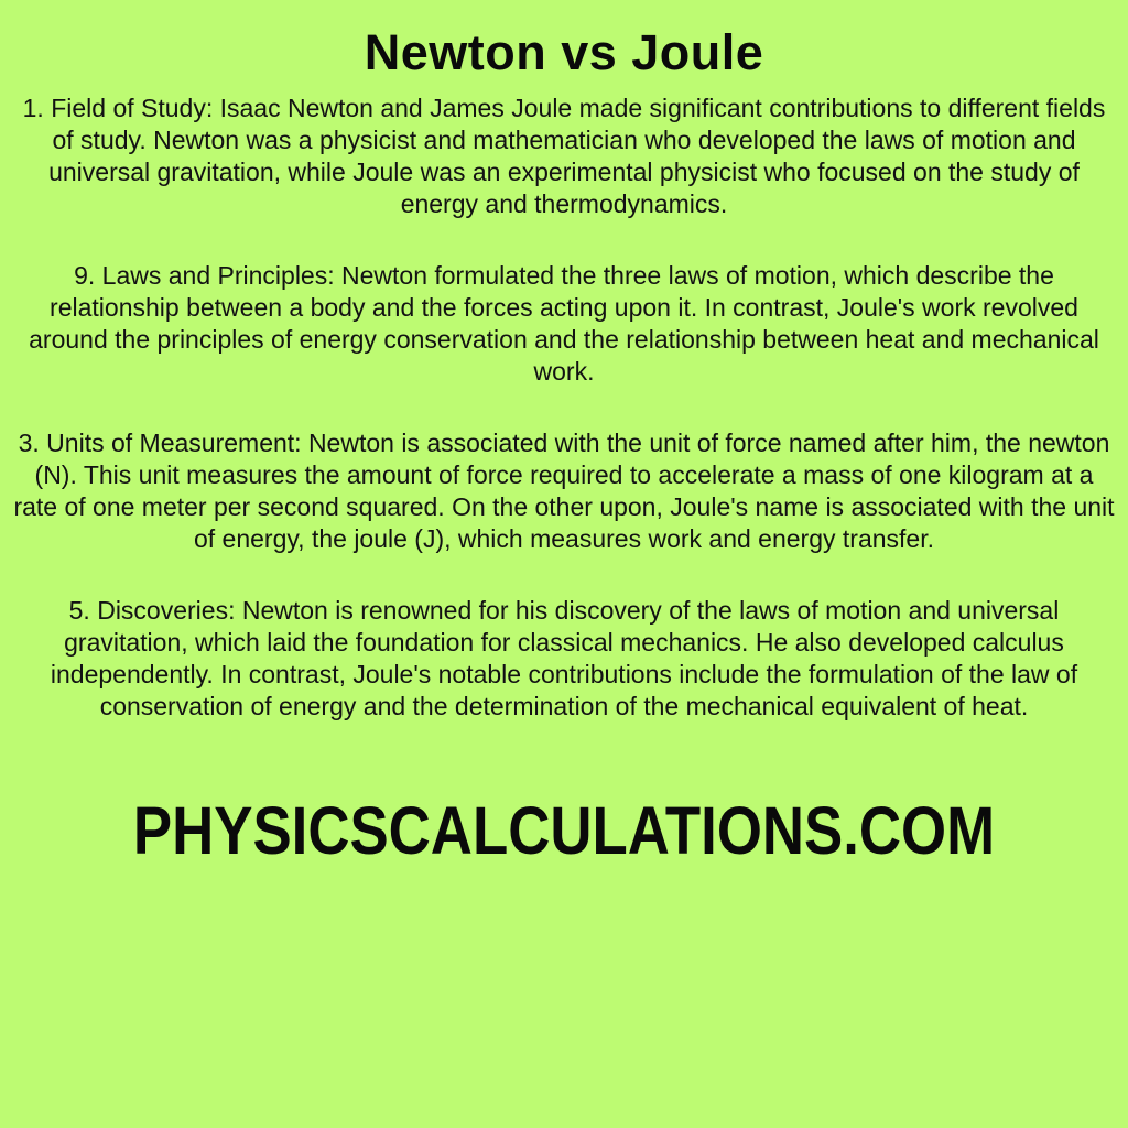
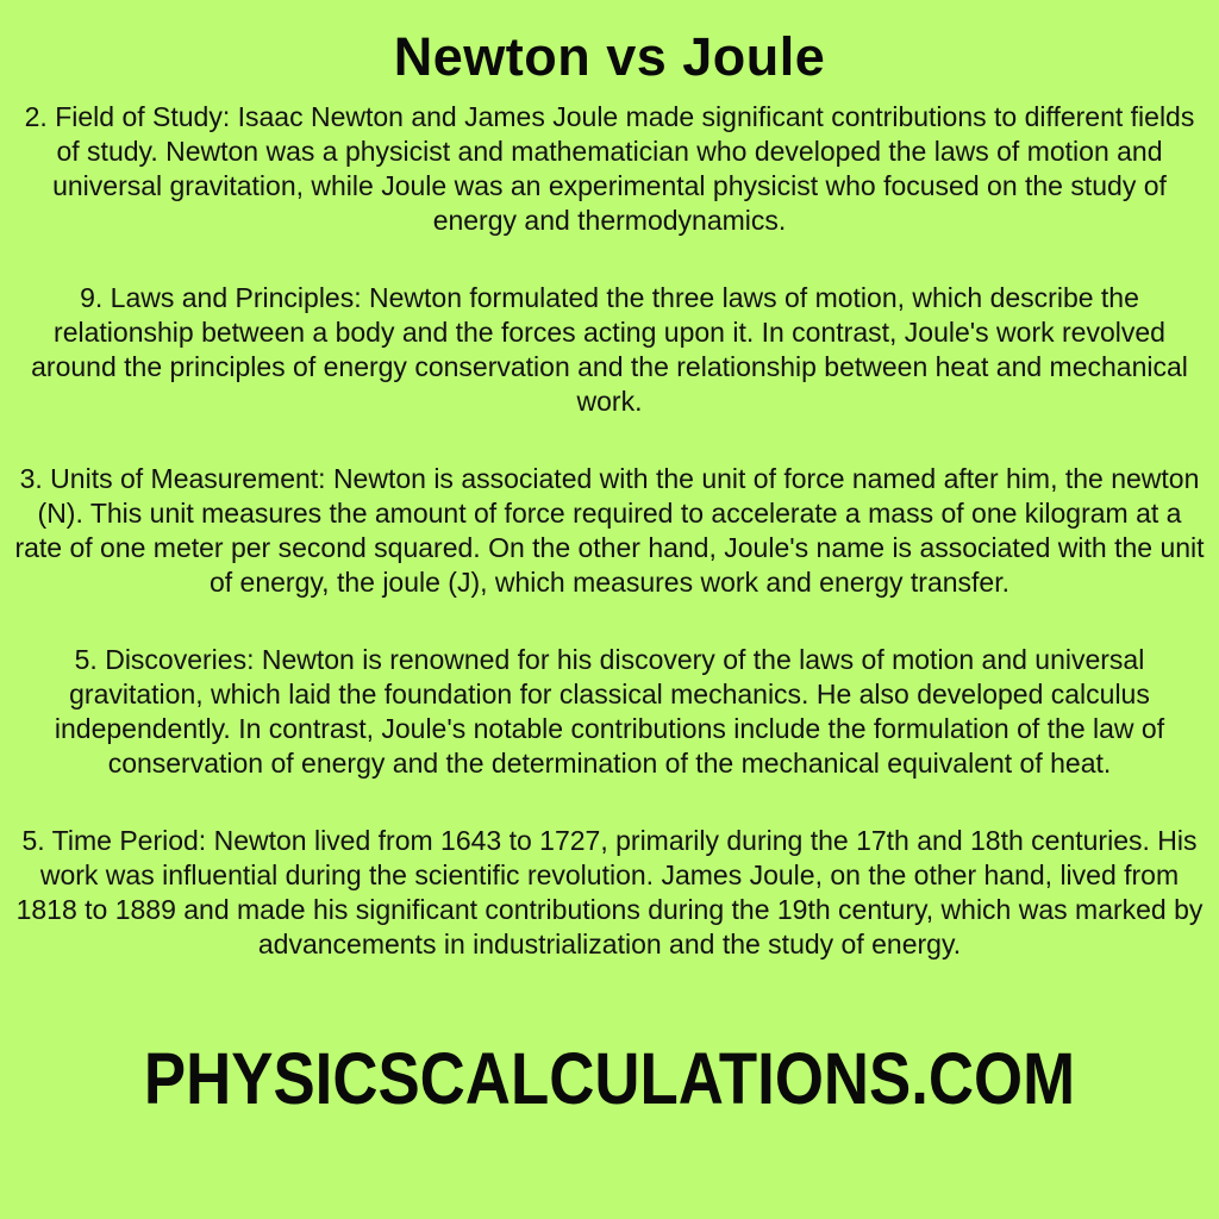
  Newton vs Joule
- 1. Field of Study: Isaac Newton and James Joule made significant contributions to different fields of study. Newton was a physicist and mathematician who developed the laws of motion and universal gravitation, while Joule was an experimental physicist who focused on the study of energy and thermodynamics.
+ 2. Field of Study: Isaac Newton and James Joule made significant contributions to different fields of study. Newton was a physicist and mathematician who developed the laws of motion and universal gravitation, while Joule was an experimental physicist who focused on the study of energy and thermodynamics.
  9. Laws and Principles: Newton formulated the three laws of motion, which describe the relationship between a body and the forces acting upon it. In contrast, Joule's work revolved around the principles of energy conservation and the relationship between heat and mechanical work.
- 3. Units of Measurement: Newton is associated with the unit of force named after him, the newton (N). This unit measures the amount of force required to accelerate a mass of one kilogram at a rate of one meter per second squared. On the other upon, Joule's name is associated with the unit of energy, the joule (J), which measures work and energy transfer.
+ 3. Units of Measurement: Newton is associated with the unit of force named after him, the newton (N). This unit measures the amount of force required to accelerate a mass of one kilogram at a rate of one meter per second squared. On the other hand, Joule's name is associated with the unit of energy, the joule (J), which measures work and energy transfer.
  5. Discoveries: Newton is renowned for his discovery of the laws of motion and universal gravitation, which laid the foundation for classical mechanics. He also developed calculus independently. In contrast, Joule's notable contributions include the formulation of the law of conservation of energy and the determination of the mechanical equivalent of heat.
+ 5. Time Period: Newton lived from 1643 to 1727, primarily during the 17th and 18th centuries. His work was influential during the scientific revolution. James Joule, on the other hand, lived from 1818 to 1889 and made his significant contributions during the 19th century, which was marked by advancements in industrialization and the study of energy.
  PHYSICSCALCULATIONS.COM
